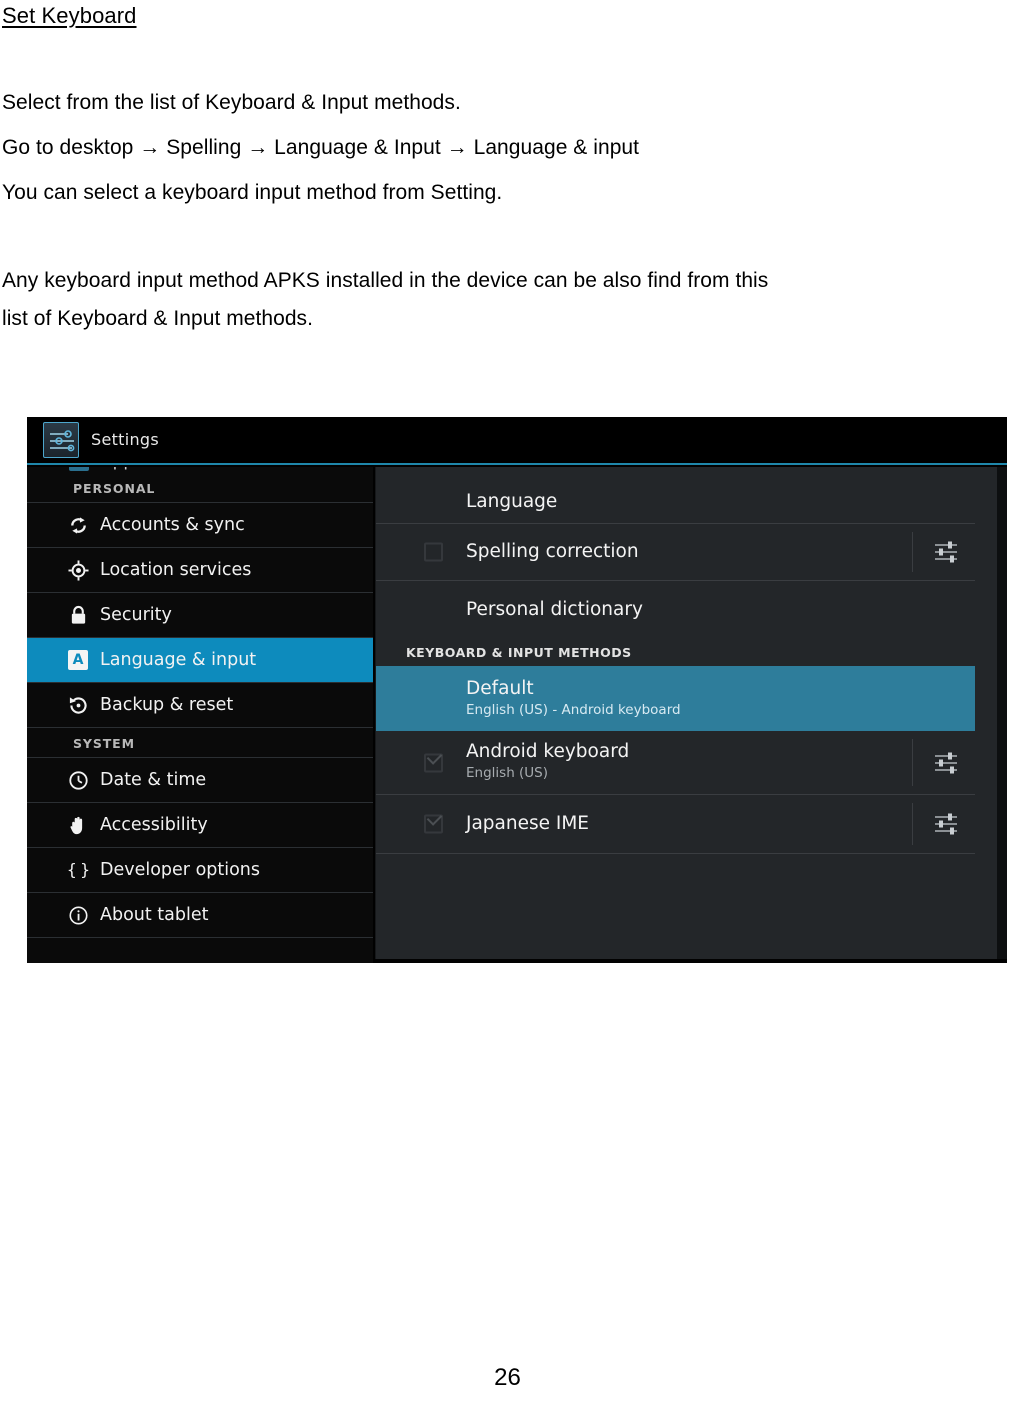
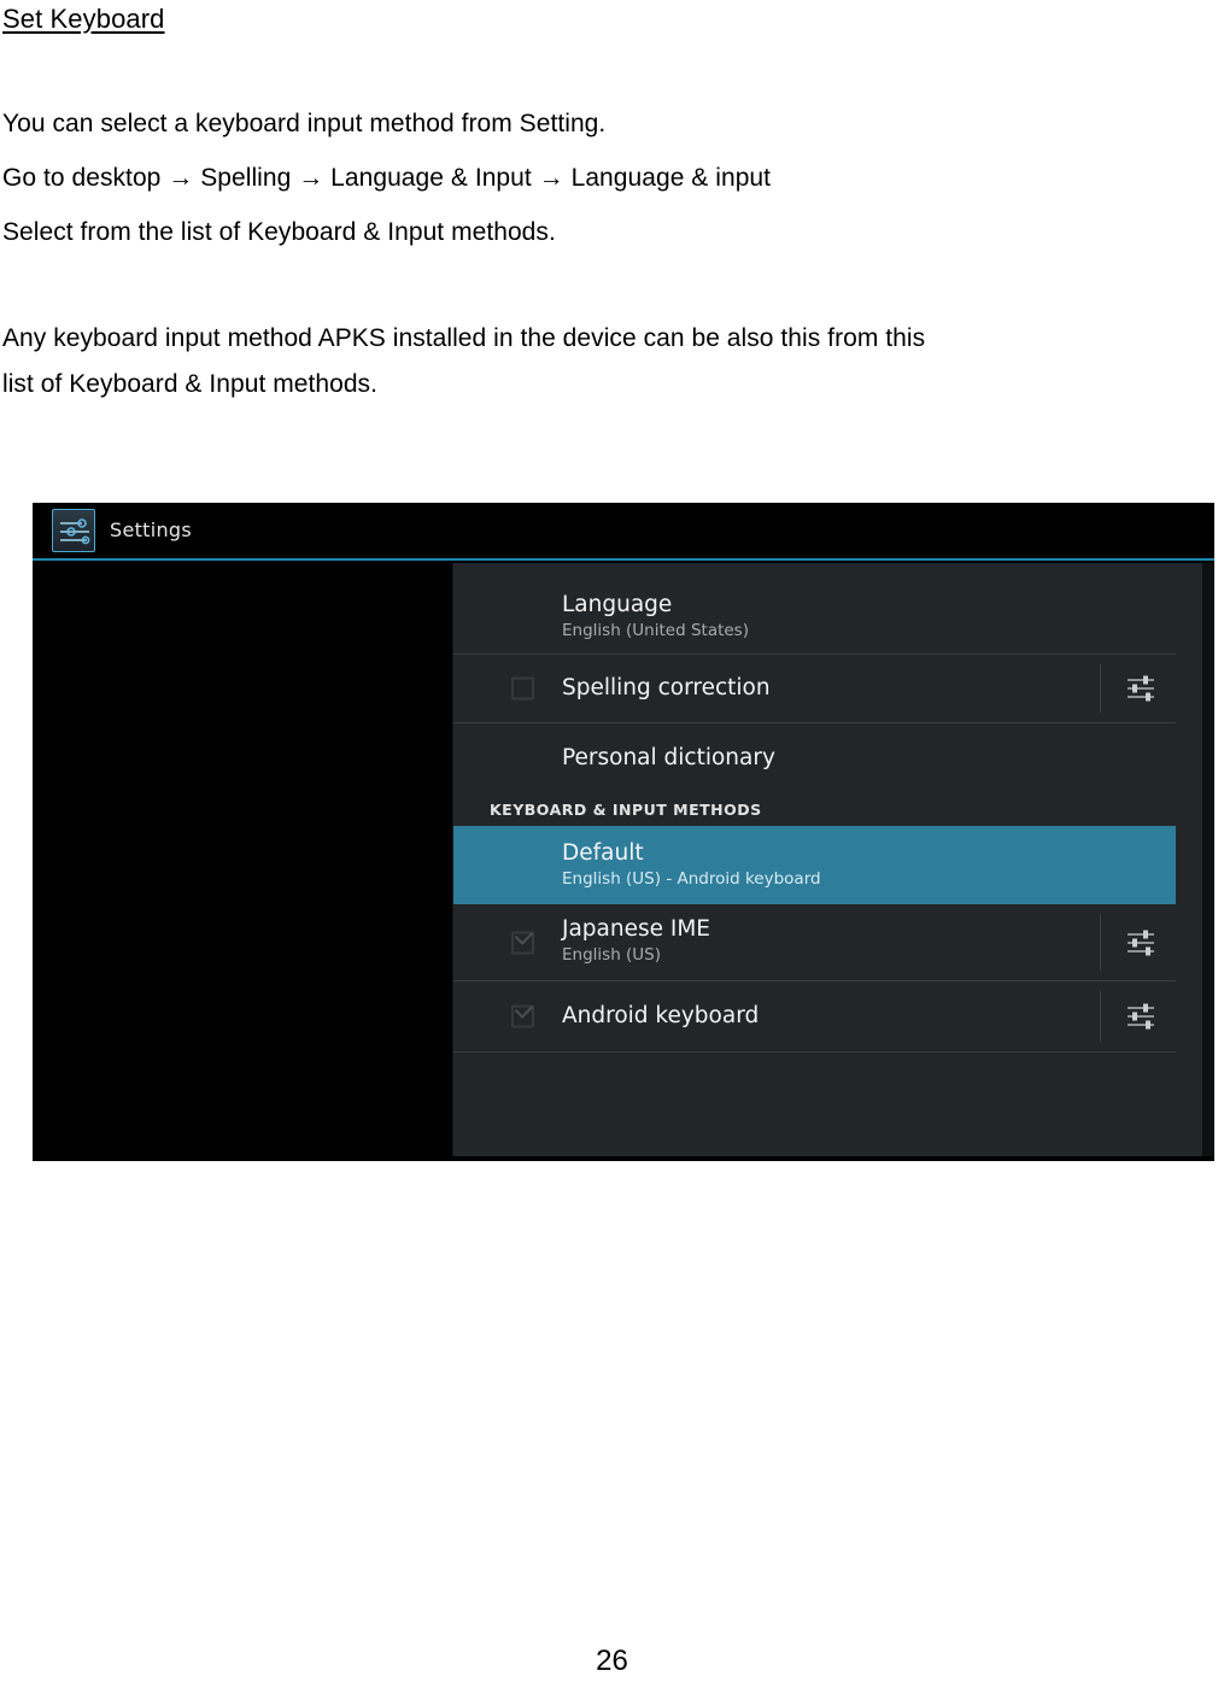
  Set Keyboard
- Select from the list of Keyboard & Input methods.
+ You can select a keyboard input method from Setting.
  Go to desktop → Spelling → Language & Input → Language & input
- You can select a keyboard input method from Setting.
+ Select from the list of Keyboard & Input methods.
- Any keyboard input method APKS installed in the device can be also find from this
+ Any keyboard input method APKS installed in the device can be also this from this
  list of Keyboard & Input methods.
  Settings
- PERSONAL
- Accounts & sync
- Location services
- Security
- A
- Language & input
- Backup & reset
- SYSTEM
- Date & time
- Accessibility
- { }
- Developer options
- About tablet
  Language
+ English (United States)
  Spelling correction
  Personal dictionary
  KEYBOARD & INPUT METHODS
  Default
  English (US) - Android keyboard
- Android keyboard
+ Japanese IME
  English (US)
- Japanese IME
+ Android keyboard
  26
